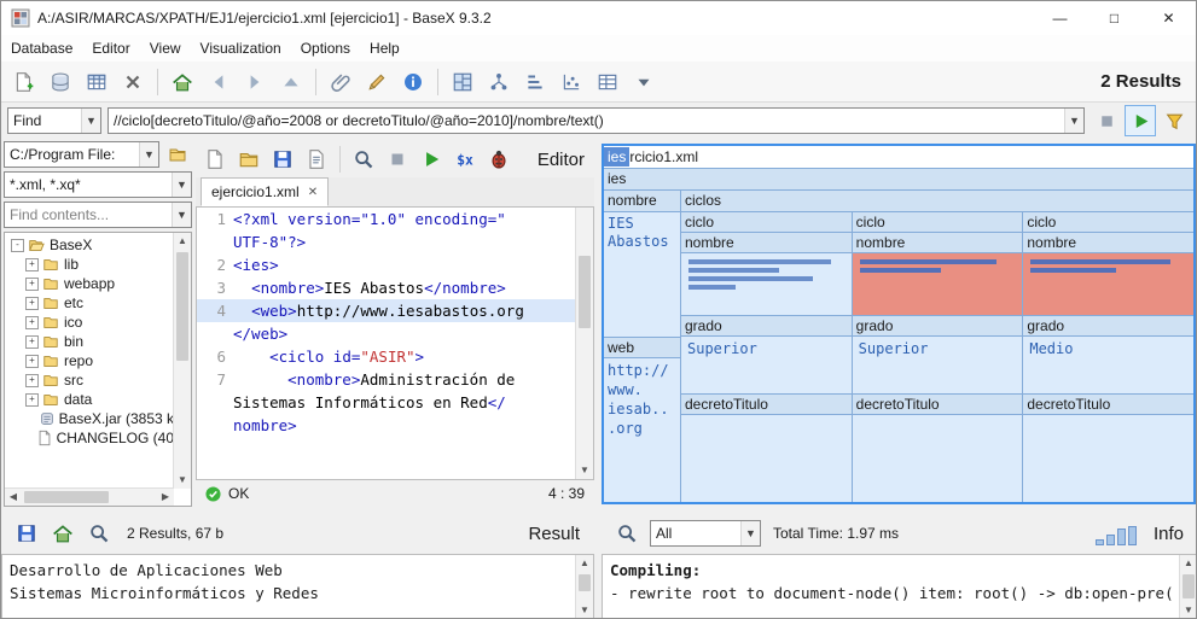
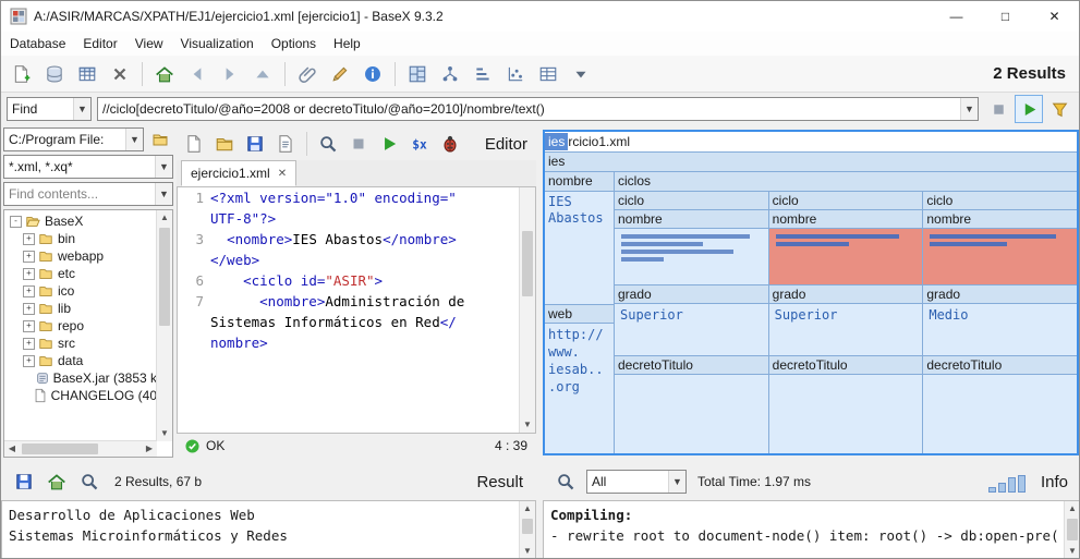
  A:/ASIR/MARCAS/XPATH/EJ1/ejercicio1.xml [ejercicio1] - BaseX 9.3.2
  —
  □
  ✕
  Database
  Editor
  View
  Visualization
  Options
  Help
  2 Results
  Find
  ▼
  //ciclo[decretoTitulo/@año=2008 or decretoTitulo/@año=2010]/nombre/text()
  ▼
  C:/Program File:
  ▼
  *.xml, *.xq*
  ▼
  Find contents...
  ▼
  -
  BaseX
  +
- lib
+ bin
  +
  webapp
  +
  etc
  +
  ico
  +
- bin
+ lib
  +
  repo
  +
  src
  +
  data
  BaseX.jar (3853 k
  CHANGELOG (40
  ▲
  ▼
  ◀
  ▶
  $x
  Editor
  ejercicio1.xml
  ✕
  1
  <?xml version="1.0" encoding="
  UTF-8"?>
- 2
- <ies>
  3
  <nombre>IES Abastos</nombre>
- 4
- <web>http://www.iesabastos.org
  </web>
  6
  <ciclo id="ASIR">
  7
  <nombre>Administración de
  Sistemas Informáticos en Red</
  nombre>
  ▼
  OK
  4 : 39
  ies
  rcicio1.xml
  ies
  nombre
  ciclos
  IES Abastos
  web
  http://
  www.
  iesab..
  .org
  ciclo
  nombre
  grado
  Superior
  decretoTitulo
  ciclo
  nombre
  grado
  Superior
  decretoTitulo
  ciclo
  nombre
  grado
  Medio
  decretoTitulo
  2 Results, 67 b
  Result
  Desarrollo de Aplicaciones Web
  Sistemas Microinformáticos y Redes
  ▲
  ▼
  All
  ▼
  Total Time: 1.97 ms
  Info
  Compiling:
  - rewrite root to document-node() item: root() -> db:open-pre(
  ▲
  ▼
